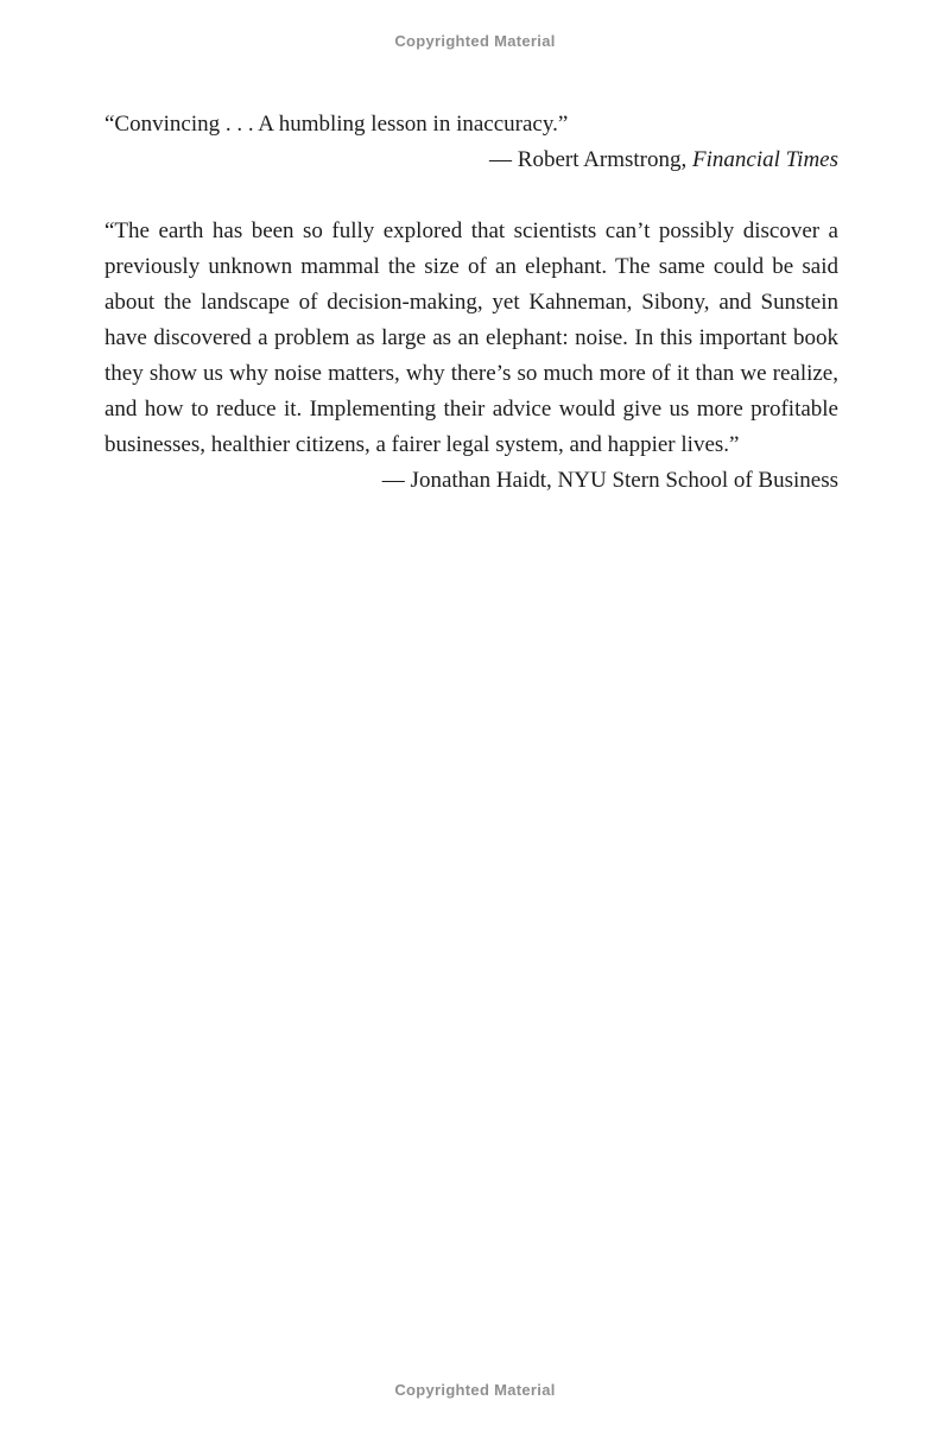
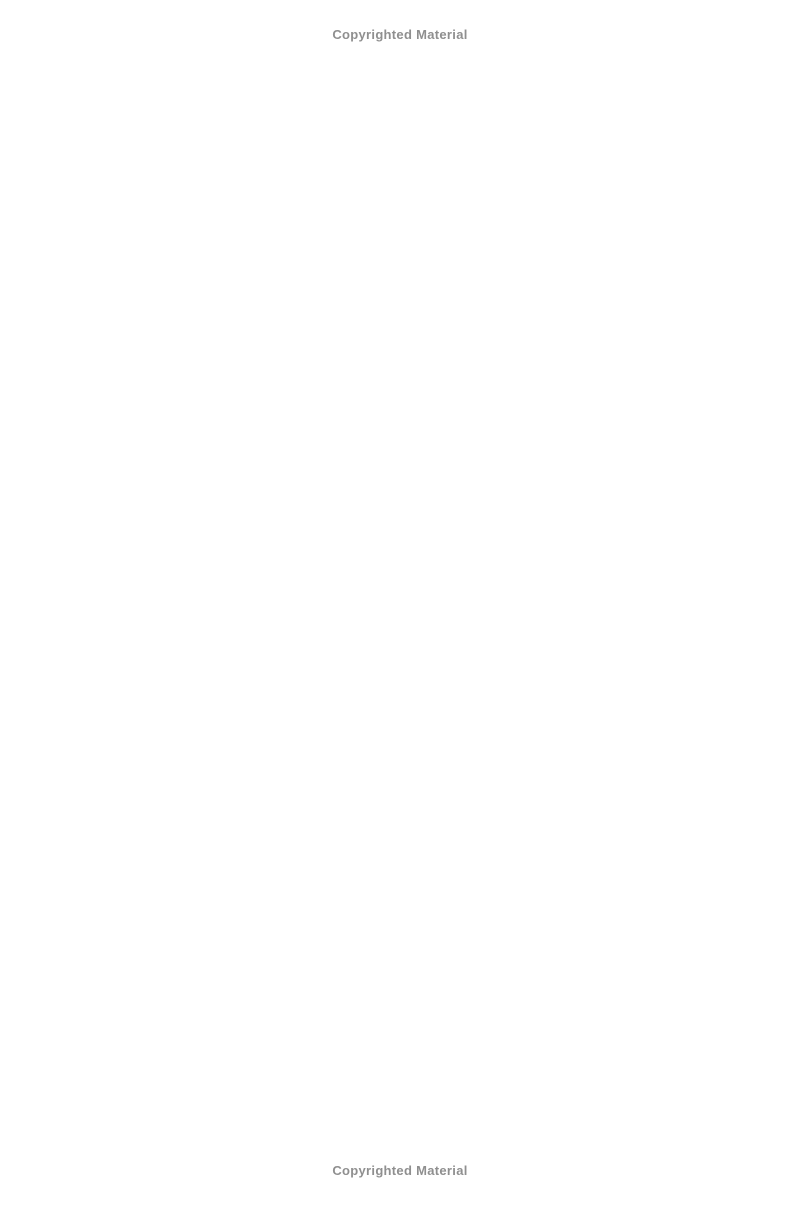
  Copyrighted Material
- “Convincing . . . A humbling lesson in inaccuracy.”
- — Robert Armstrong, Financial Times
- “The earth has been so fully explored that scientists can’t possibly discover a previously unknown mammal the size of an elephant. The same could be said about the landscape of decision-making, yet Kahneman, Sibony, and Sunstein have discovered a problem as large as an elephant: noise. In this important book they show us why noise matters, why there’s so much more of it than we realize, and how to reduce it. Implementing their advice would give us more profitable businesses, healthier citizens, a fairer legal system, and happier lives.”
- — Jonathan Haidt, NYU Stern School of Business
  Copyrighted Material
